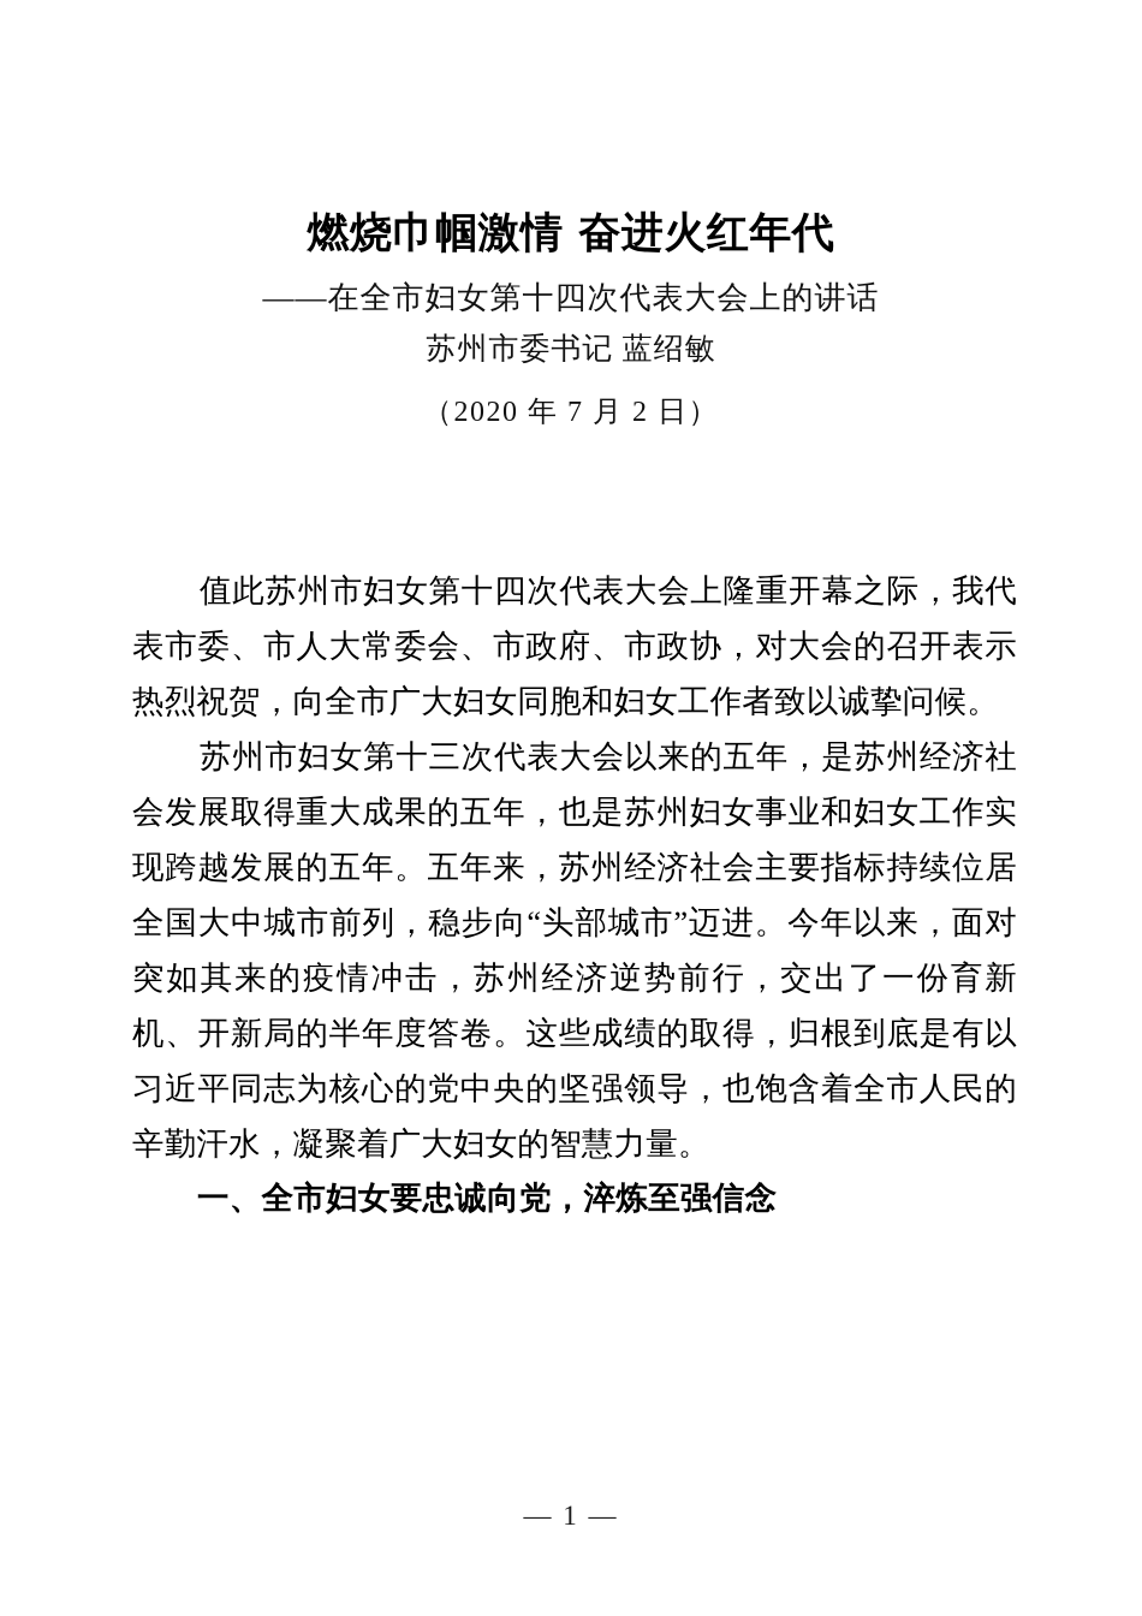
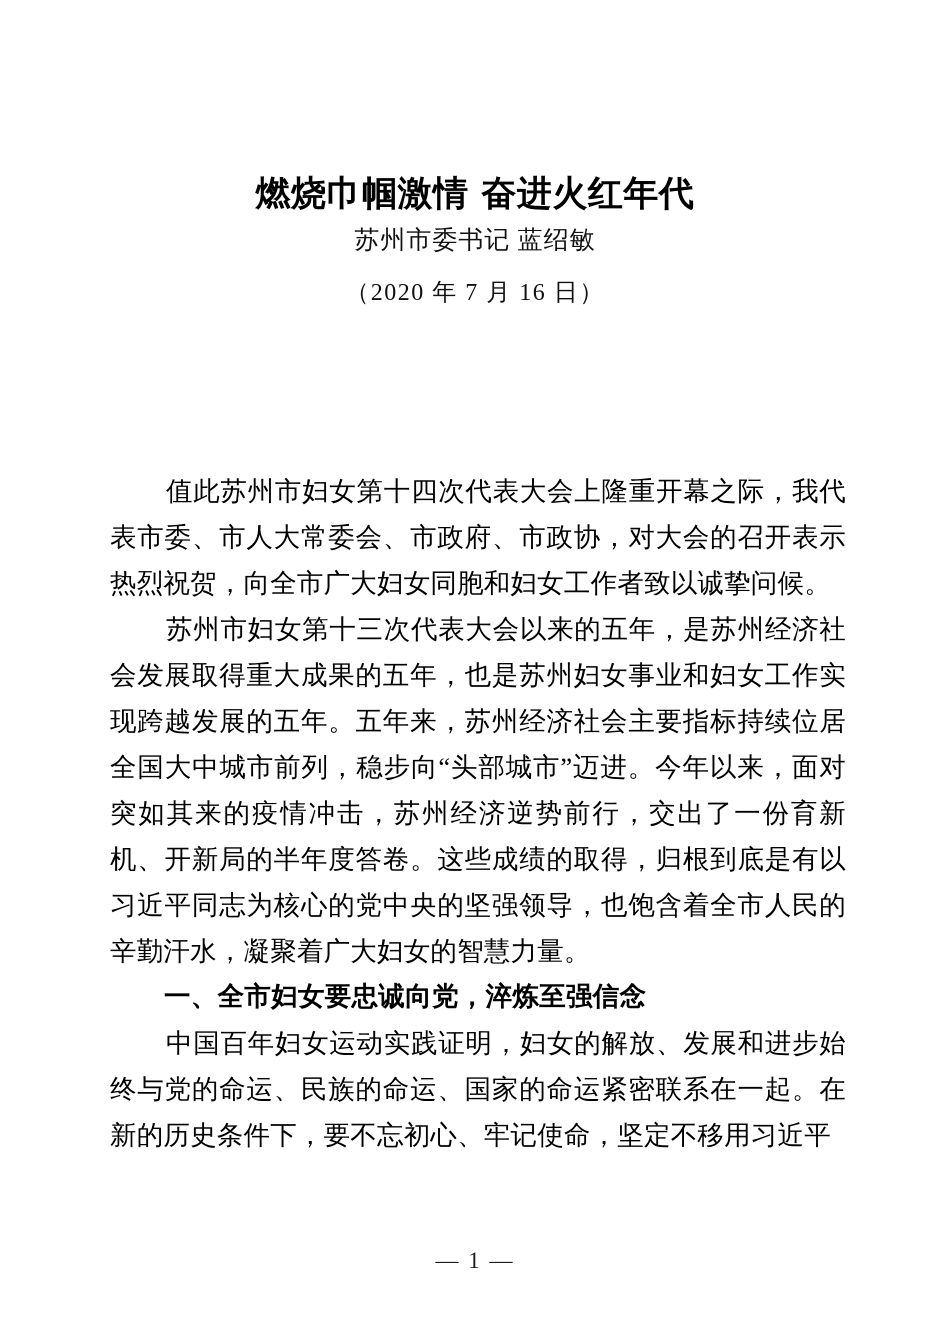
  燃烧巾帼激情 奋进火红年代
- ——在全市妇女第十四次代表大会上的讲话
  苏州市委书记 蓝绍敏
- （2020 年 7 月 2 日）
+ （2020 年 7 月 16 日）
  值此苏州市妇女第十四次代表大会上隆重开幕之际，我代表市委、市人大常委会、市政府、市政协，对大会的召开表示热烈祝贺，向全市广大妇女同胞和妇女工作者致以诚挚问候。
  苏州市妇女第十三次代表大会以来的五年，是苏州经济社会发展取得重大成果的五年，也是苏州妇女事业和妇女工作实现跨越发展的五年。五年来，苏州经济社会主要指标持续位居全国大中城市前列，稳步向“头部城市”迈进。今年以来，面对突如其来的疫情冲击，苏州经济逆势前行，交出了一份育新机、开新局的半年度答卷。这些成绩的取得，归根到底是有以习近平同志为核心的党中央的坚强领导，也饱含着全市人民的辛勤汗水，凝聚着广大妇女的智慧力量。
  一、全市妇女要忠诚向党，淬炼至强信念
+ 中国百年妇女运动实践证明，妇女的解放、发展和进步始终与党的命运、民族的命运、国家的命运紧密联系在一起。在新的历史条件下，要不忘初心、牢记使命，坚定不移用习近平
  — 1 —
